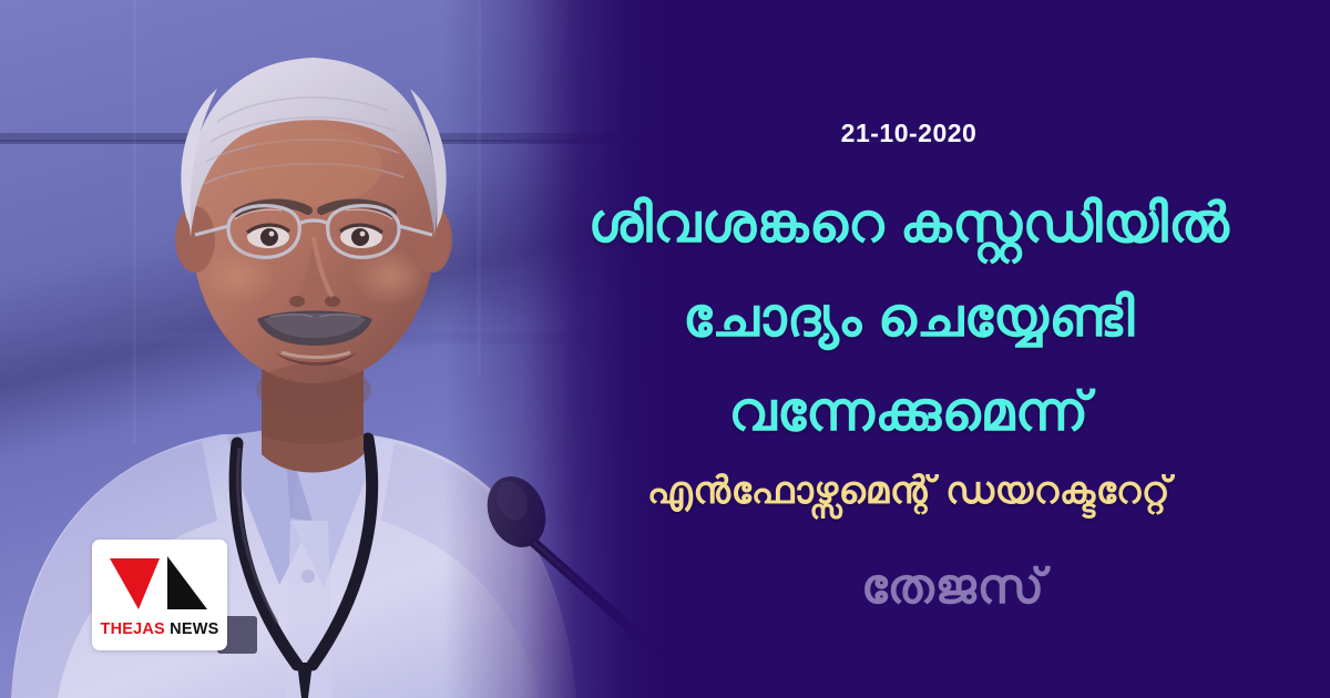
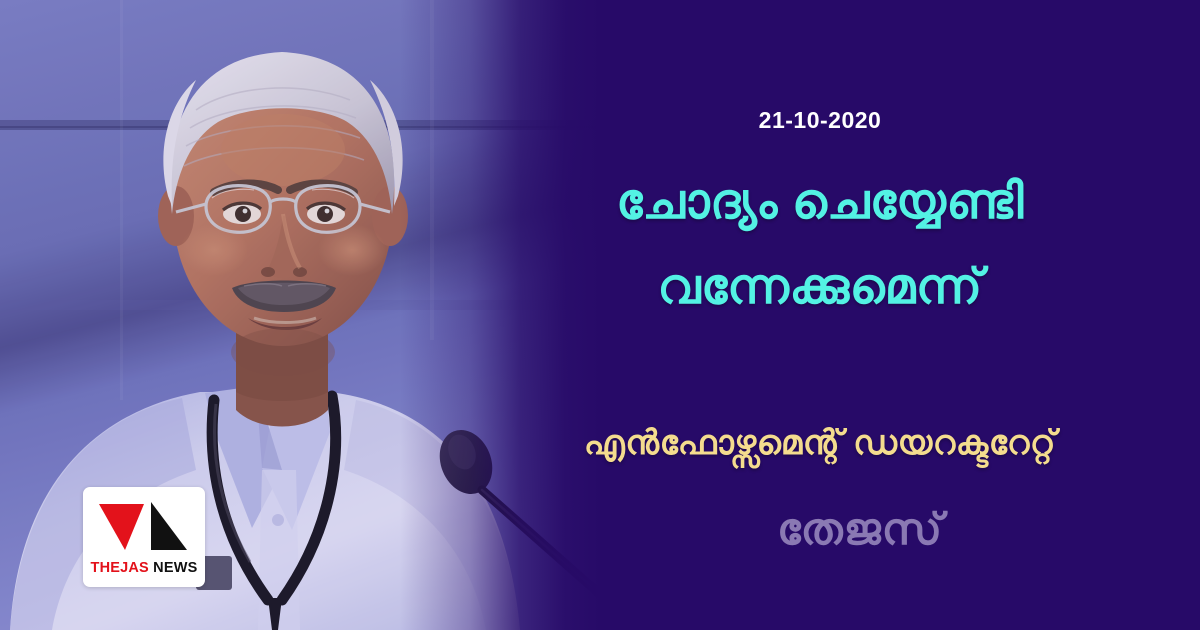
  21-10-2020
- ശിവശങ്കറെ കസ്റ്റഡിയിൽ
  ചോദ്യം ചെയ്യേണ്ടി
  വന്നേക്കുമെന്ന്
  എൻഫോഴ്സമെന്റ് ഡയറക്ടറേറ്റ്
  തേജസ്
  THEJAS NEWS
